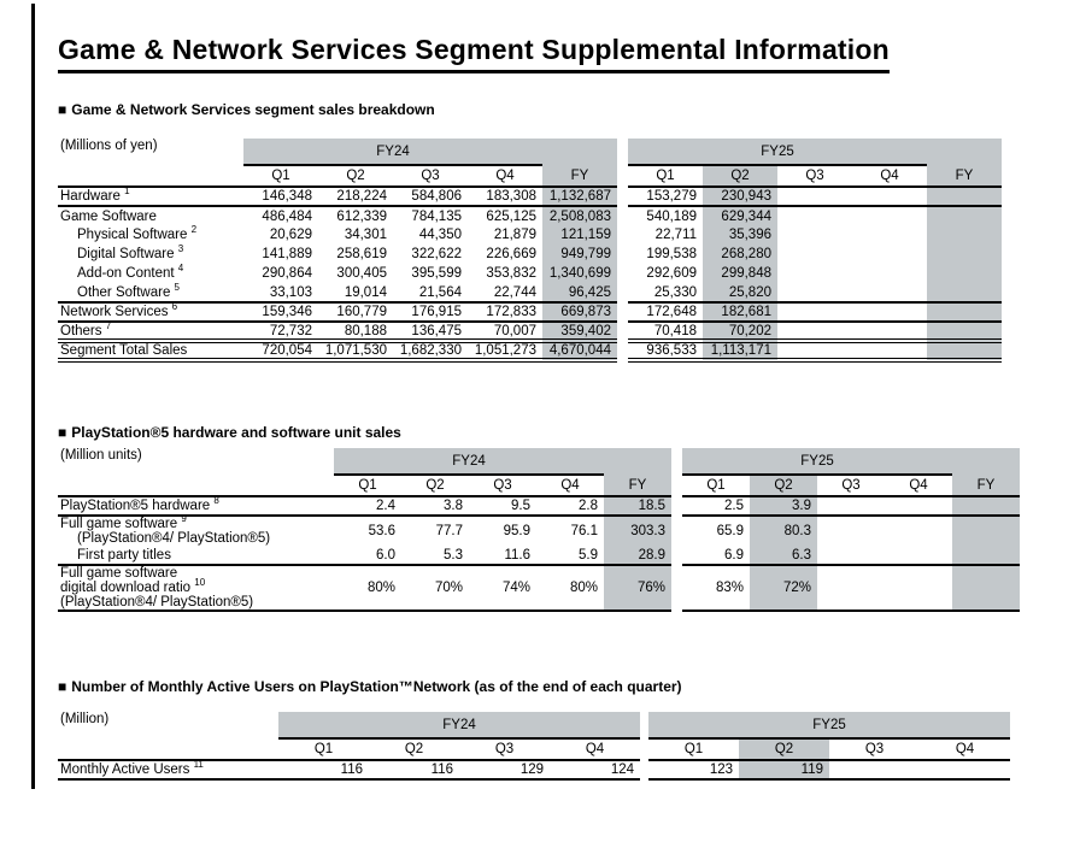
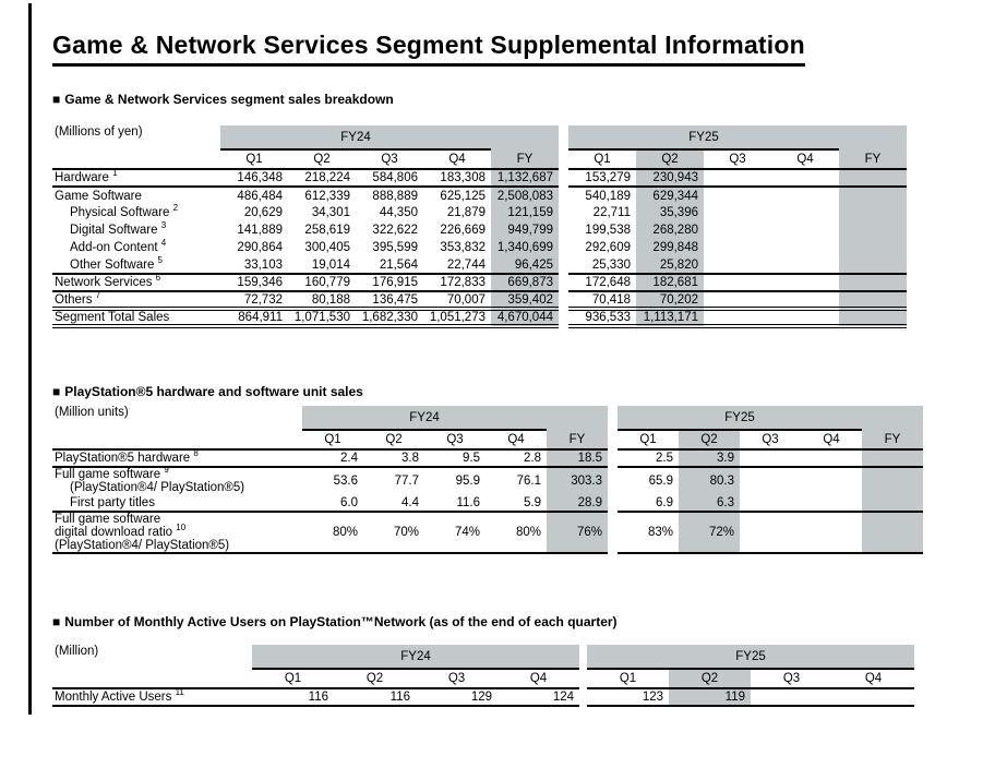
  Game & Network Services Segment Supplemental Information
  ■ Game & Network Services segment sales breakdown
  (Millions of yen)	FY24	FY		FY25	FY
  Q1	Q2	Q3	Q4	Q1	Q2	Q3	Q4
  Hardware 1	146,348	218,224	584,806	183,308	1,132,687		153,279	230,943
- Game Software	486,484	612,339	784,135	625,125	2,508,083		540,189	629,344
+ Game Software	486,484	612,339	888,889	625,125	2,508,083		540,189	629,344
  Physical Software 2	20,629	34,301	44,350	21,879	121,159		22,711	35,396
  Digital Software 3	141,889	258,619	322,622	226,669	949,799		199,538	268,280
  Add-on Content 4	290,864	300,405	395,599	353,832	1,340,699		292,609	299,848
  Other Software 5	33,103	19,014	21,564	22,744	96,425		25,330	25,820
  Network Services 6	159,346	160,779	176,915	172,833	669,873		172,648	182,681
  Others 7	72,732	80,188	136,475	70,007	359,402		70,418	70,202
- Segment Total Sales	720,054	1,071,530	1,682,330	1,051,273	4,670,044		936,533	1,113,171
+ Segment Total Sales	864,911	1,071,530	1,682,330	1,051,273	4,670,044		936,533	1,113,171
  ■ PlayStation®5 hardware and software unit sales
  (Million units)	FY24	FY		FY25	FY
  Q1	Q2	Q3	Q4	Q1	Q2	Q3	Q4
  PlayStation®5 hardware 8	2.4	3.8	9.5	2.8	18.5		2.5	3.9
  Full game software 9(PlayStation®4/ PlayStation®5)	53.6	77.7	95.9	76.1	303.3		65.9	80.3
- First party titles	6.0	5.3	11.6	5.9	28.9		6.9	6.3
+ First party titles	6.0	4.4	11.6	5.9	28.9		6.9	6.3
  Full game softwaredigital download ratio 10(PlayStation®4/ PlayStation®5)	80%	70%	74%	80%	76%		83%	72%
  ■ Number of Monthly Active Users on PlayStation™Network (as of the end of each quarter)
  (Million)	FY24		FY25
  Q1	Q2	Q3	Q4	Q1	Q2	Q3	Q4
  Monthly Active Users 11	116	116	129	124		123	119
